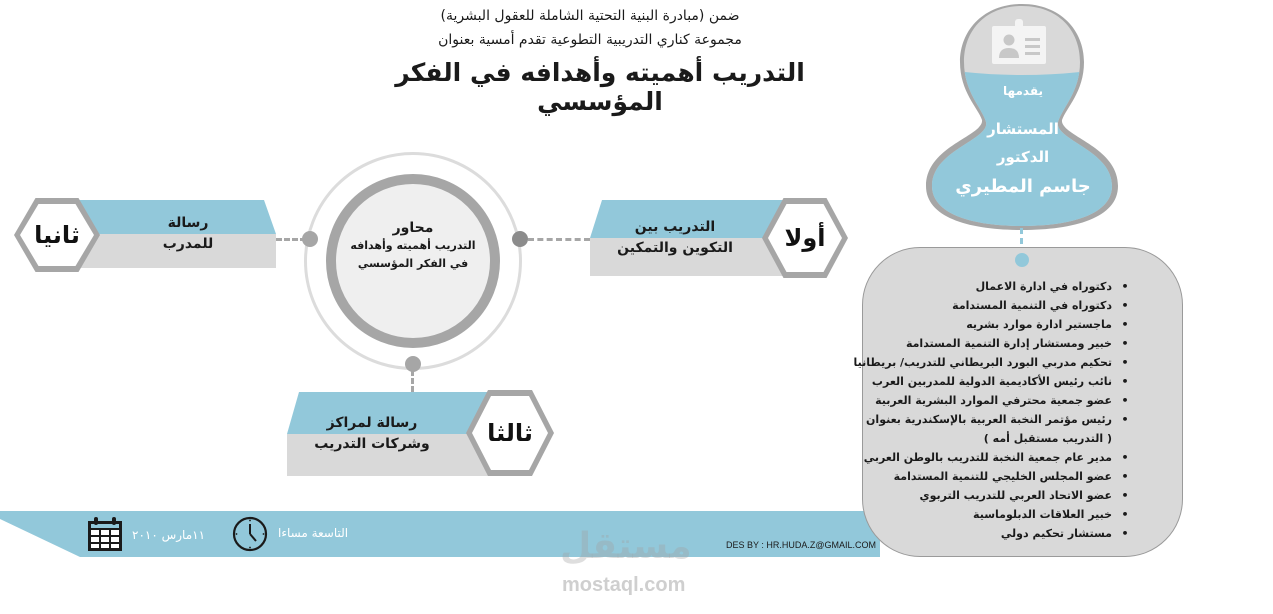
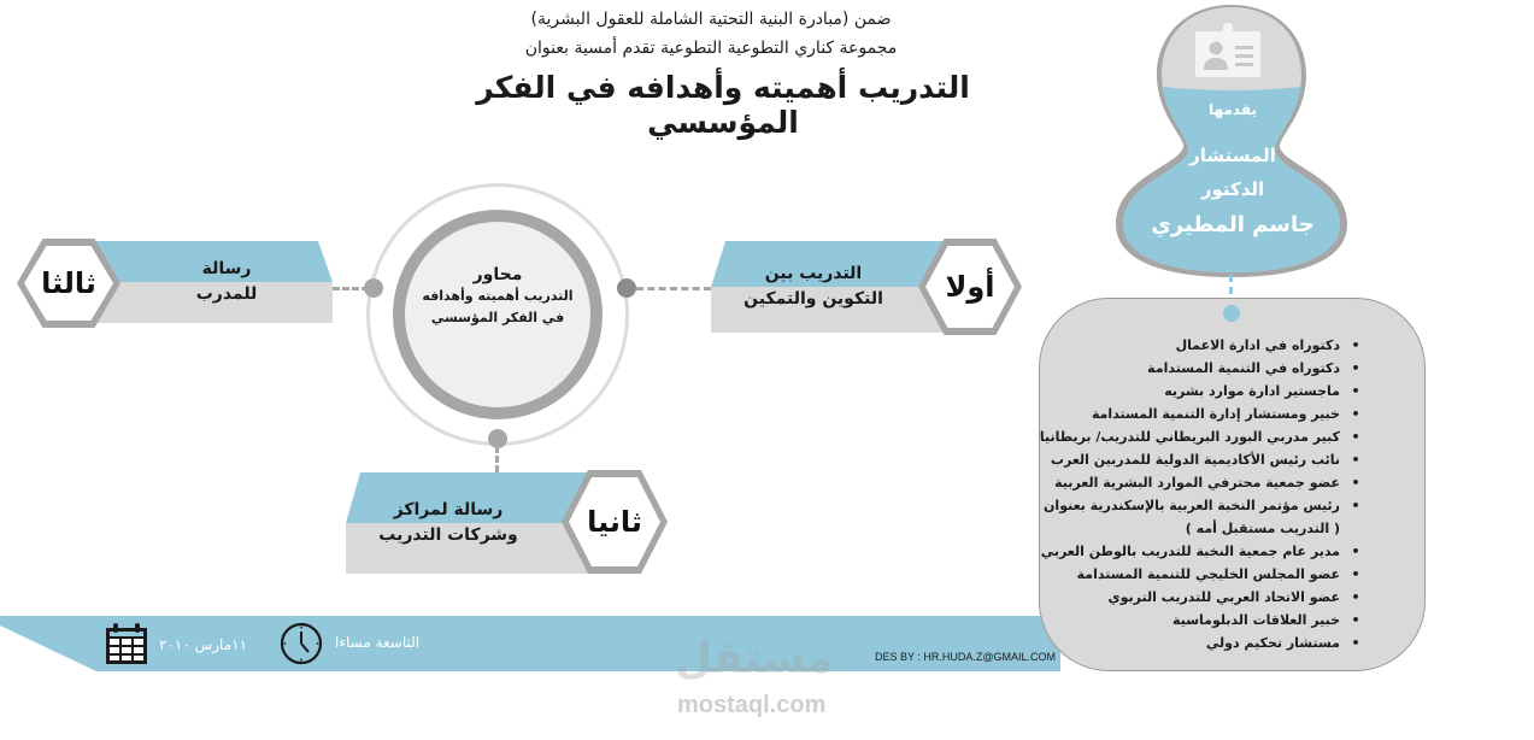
  ضمن (مبادرة البنية التحتية الشاملة للعقول البشرية)
- مجموعة كناري التدريبية التطوعية تقدم أمسية بعنوان
+ مجموعة كناري التطوعية التطوعية تقدم أمسية بعنوان
  التدريب أهميته وأهدافه في الفكر المؤسسي
  ١١مارس ٢٠١٠
  التاسعة مساءا
  DES BY : HR.HUDA.Z@GMAIL.COM
  مستقل
  mostaql.com
  محاور
  التدريب أهميته وأهدافه
  في الفكر المؤسسي
  التدريب بين
  التكوين والتمكين
  أولا
  رسالة
  للمدرب
- ثانيا
+ ثالثا
  رسالة لمراكز
  وشركات التدريب
- ثالثا
+ ثانيا
  يقدمها
  المستشار
  الدكتور
  جاسم المطيري
  •دكتوراه في ادارة الاعمال
  •دكتوراه في التنمية المستدامة
  •ماجستير ادارة موارد بشريه
  •خبير ومستشار إدارة التنمية المستدامة
- •تحكيم مدربي البورد البريطاني للتدريب/ بريطانيا
+ •كبير مدربي البورد البريطاني للتدريب/ بريطانيا
  •نائب رئيس الأكاديمية الدولية للمدربين العرب
  •عضو جمعية محترفي الموارد البشرية العربية
  •رئيس مؤتمر النخبة العربية بالإسكندرية بعنوان
  ( التدريب مستقبل أمه )
  •مدير عام جمعية النخبة للتدريب بالوطن العربي
  •عضو المجلس الخليجي للتنمية المستدامة
  •عضو الاتحاد العربي للتدريب التربوي
  •خبير العلاقات الدبلوماسية
  •مستشار تحكيم دولي
